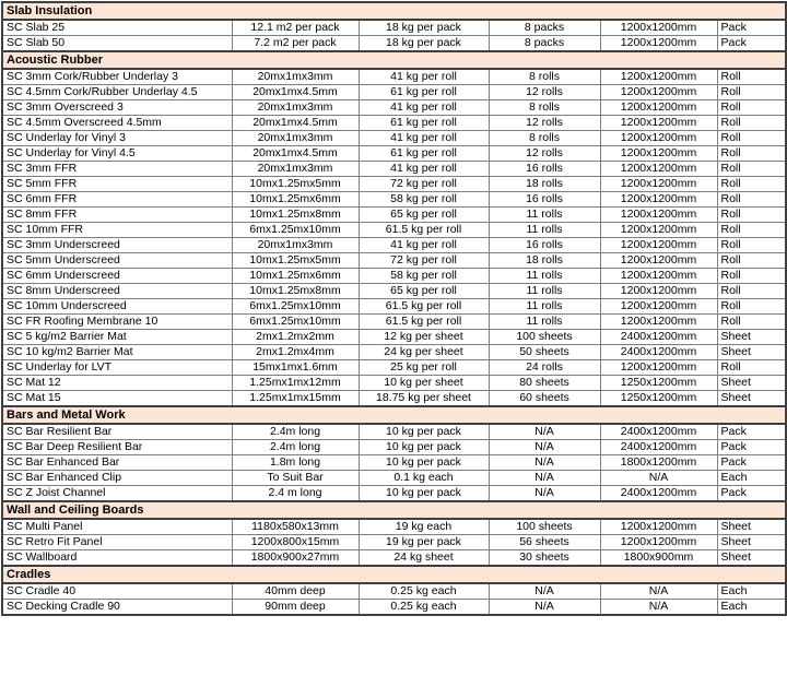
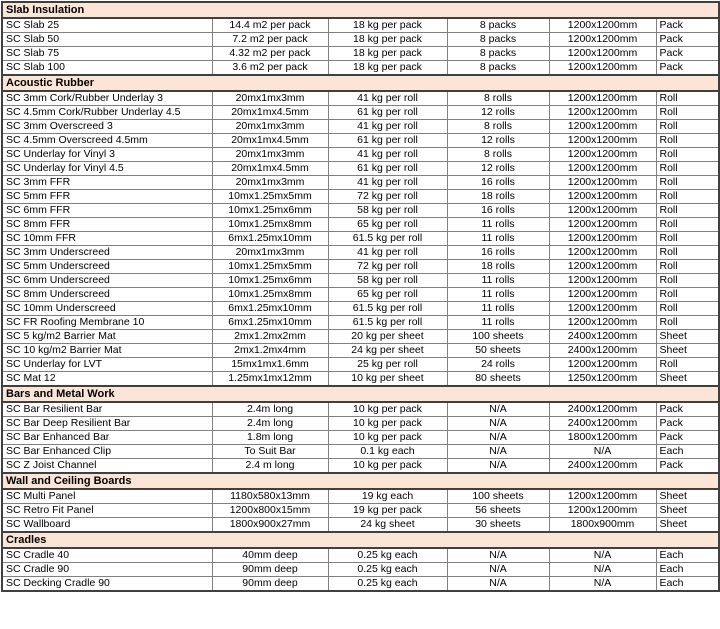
  Slab Insulation
- SC Slab 25	12.1 m2 per pack	18 kg per pack	8 packs	1200x1200mm	Pack
+ SC Slab 25	14.4 m2 per pack	18 kg per pack	8 packs	1200x1200mm	Pack
  SC Slab 50	7.2 m2 per pack	18 kg per pack	8 packs	1200x1200mm	Pack
+ SC Slab 75	4.32 m2 per pack	18 kg per pack	8 packs	1200x1200mm	Pack
+ SC Slab 100	3.6 m2 per pack	18 kg per pack	8 packs	1200x1200mm	Pack
  Acoustic Rubber
  SC 3mm Cork/Rubber Underlay 3	20mx1mx3mm	41 kg per roll	8 rolls	1200x1200mm	Roll
  SC 4.5mm Cork/Rubber Underlay 4.5	20mx1mx4.5mm	61 kg per roll	12 rolls	1200x1200mm	Roll
  SC 3mm Overscreed 3	20mx1mx3mm	41 kg per roll	8 rolls	1200x1200mm	Roll
  SC 4.5mm Overscreed 4.5mm	20mx1mx4.5mm	61 kg per roll	12 rolls	1200x1200mm	Roll
  SC Underlay for Vinyl 3	20mx1mx3mm	41 kg per roll	8 rolls	1200x1200mm	Roll
  SC Underlay for Vinyl 4.5	20mx1mx4.5mm	61 kg per roll	12 rolls	1200x1200mm	Roll
  SC 3mm FFR	20mx1mx3mm	41 kg per roll	16 rolls	1200x1200mm	Roll
  SC 5mm FFR	10mx1.25mx5mm	72 kg per roll	18 rolls	1200x1200mm	Roll
  SC 6mm FFR	10mx1.25mx6mm	58 kg per roll	16 rolls	1200x1200mm	Roll
  SC 8mm FFR	10mx1.25mx8mm	65 kg per roll	11 rolls	1200x1200mm	Roll
  SC 10mm FFR	6mx1.25mx10mm	61.5 kg per roll	11 rolls	1200x1200mm	Roll
  SC 3mm Underscreed	20mx1mx3mm	41 kg per roll	16 rolls	1200x1200mm	Roll
  SC 5mm Underscreed	10mx1.25mx5mm	72 kg per roll	18 rolls	1200x1200mm	Roll
  SC 6mm Underscreed	10mx1.25mx6mm	58 kg per roll	11 rolls	1200x1200mm	Roll
  SC 8mm Underscreed	10mx1.25mx8mm	65 kg per roll	11 rolls	1200x1200mm	Roll
  SC 10mm Underscreed	6mx1.25mx10mm	61.5 kg per roll	11 rolls	1200x1200mm	Roll
  SC FR Roofing Membrane 10	6mx1.25mx10mm	61.5 kg per roll	11 rolls	1200x1200mm	Roll
- SC 5 kg/m2 Barrier Mat	2mx1.2mx2mm	12 kg per sheet	100 sheets	2400x1200mm	Sheet
+ SC 5 kg/m2 Barrier Mat	2mx1.2mx2mm	20 kg per sheet	100 sheets	2400x1200mm	Sheet
  SC 10 kg/m2 Barrier Mat	2mx1.2mx4mm	24 kg per sheet	50 sheets	2400x1200mm	Sheet
  SC Underlay for LVT	15mx1mx1.6mm	25 kg per roll	24 rolls	1200x1200mm	Roll
  SC Mat 12	1.25mx1mx12mm	10 kg per sheet	80 sheets	1250x1200mm	Sheet
- SC Mat 15	1.25mx1mx15mm	18.75 kg per sheet	60 sheets	1250x1200mm	Sheet
  Bars and Metal Work
  SC Bar Resilient Bar	2.4m long	10 kg per pack	N/A	2400x1200mm	Pack
  SC Bar Deep Resilient Bar	2.4m long	10 kg per pack	N/A	2400x1200mm	Pack
  SC Bar Enhanced Bar	1.8m long	10 kg per pack	N/A	1800x1200mm	Pack
  SC Bar Enhanced Clip	To Suit Bar	0.1 kg each	N/A	N/A	Each
  SC Z Joist Channel	2.4 m long	10 kg per pack	N/A	2400x1200mm	Pack
  Wall and Ceiling Boards
  SC Multi Panel	1180x580x13mm	19 kg each	100 sheets	1200x1200mm	Sheet
  SC Retro Fit Panel	1200x800x15mm	19 kg per pack	56 sheets	1200x1200mm	Sheet
  SC Wallboard	1800x900x27mm	24 kg sheet	30 sheets	1800x900mm	Sheet
  Cradles
  SC Cradle 40	40mm deep	0.25 kg each	N/A	N/A	Each
+ SC Cradle 90	90mm deep	0.25 kg each	N/A	N/A	Each
  SC Decking Cradle 90	90mm deep	0.25 kg each	N/A	N/A	Each
